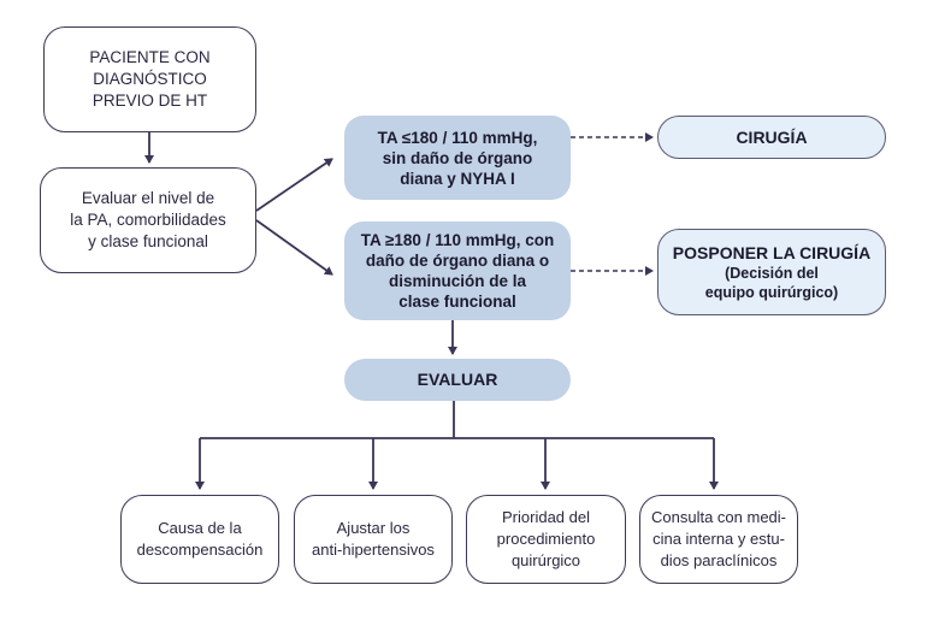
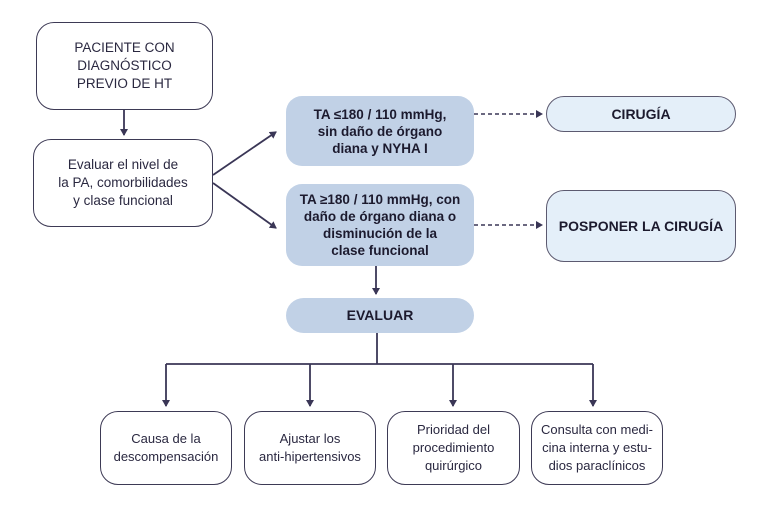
  PACIENTE CON
  DIAGNÓSTICO
  PREVIO DE HT
  Evaluar el nivel de
  la PA, comorbilidades
  y clase funcional
  TA ≤180 / 110 mmHg,
  sin daño de órgano
  diana y NYHA I
  TA ≥180 / 110 mmHg, con
  daño de órgano diana o
  disminución de la
  clase funcional
  CIRUGÍA
  POSPONER LA CIRUGÍA
- (Decisión del
- equipo quirúrgico)
  EVALUAR
  Causa de la
  descompensación
  Ajustar los
  anti-hipertensivos
  Prioridad del
  procedimiento
  quirúrgico
  Consulta con medi-
  cina interna y estu-
  dios paraclínicos
